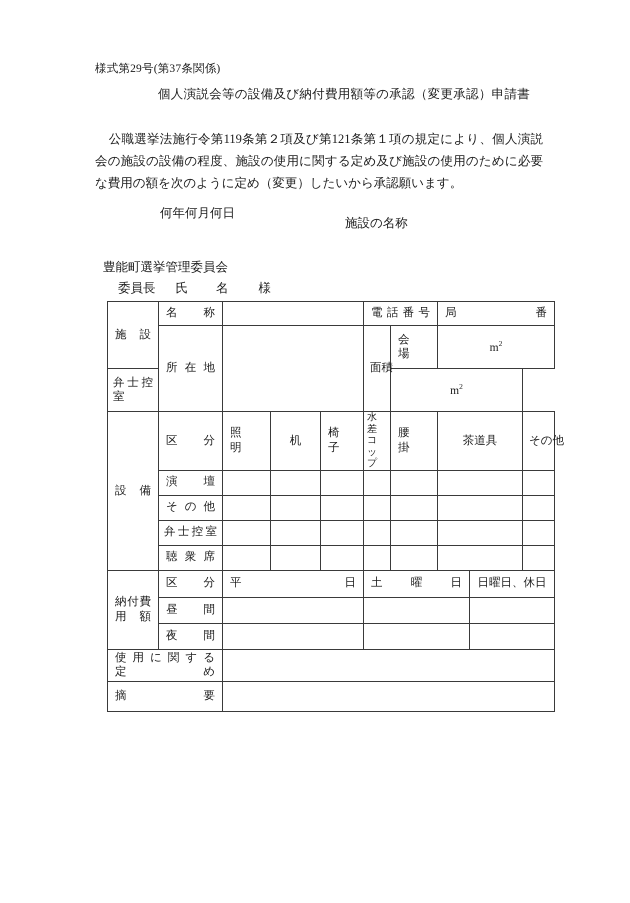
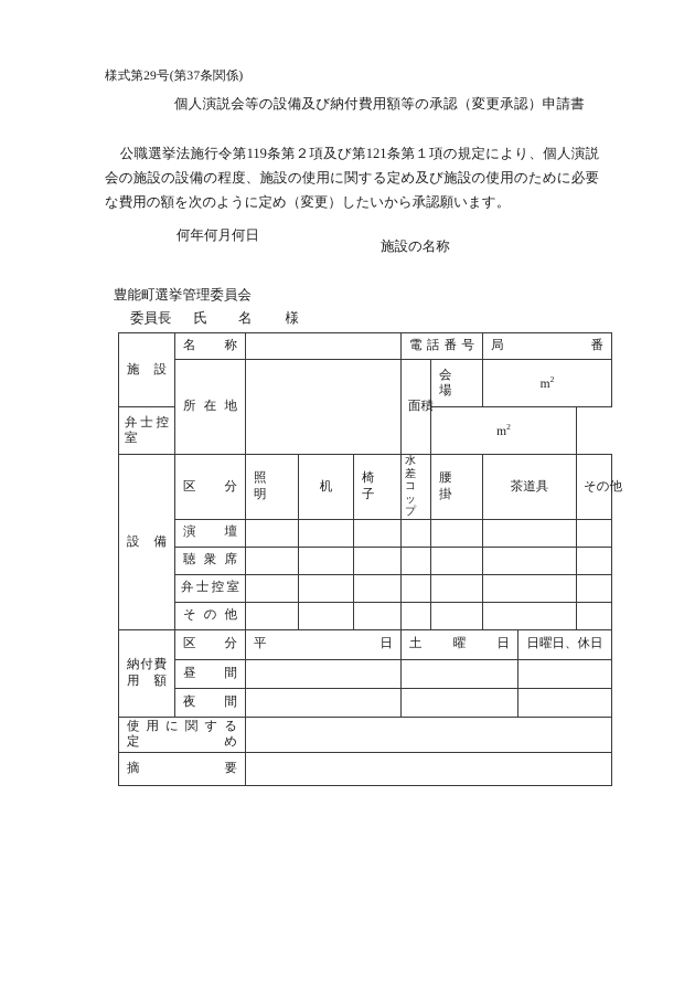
  様式第29号(第37条関係)
  個人演説会等の設備及び納付費用額等の承認（変更承認）申請書
  公職選挙法施行令第119条第２項及び第121条第１項の規定により、個人演説会の施設の設備の程度、施設の使用に関する定め及び施設の使用のために必要な費用の額を次のように定め（変更）したいから承認願います。
  何年何月何日
  施設の名称
  豊能町選挙管理委員会
  委員長 氏 名 様
  施 設	名 称		電 話 番 号	局 番
  所 在 地		面積	会 場	m2
  弁士控室	m2
  設 備	区 分	照 明	机	椅 子	水 差 コップ	腰 掛	茶道具	その他
  演 壇
- そ の 他
+ 聴 衆 席
  弁士控室
- 聴 衆 席
+ そ の 他
  納付費 用 額	区 分	平 日	土 曜 日	日曜日、休日
  昼 間
  夜 間
  使用に関する 定 め
  摘 要
